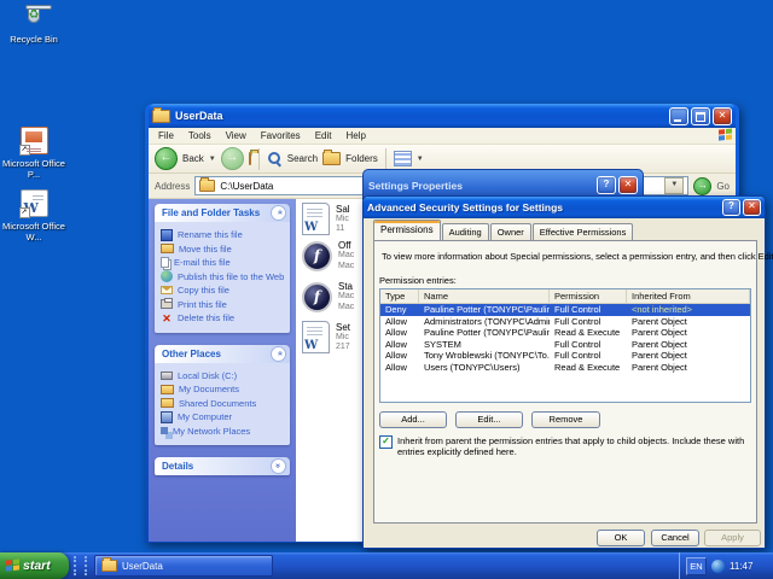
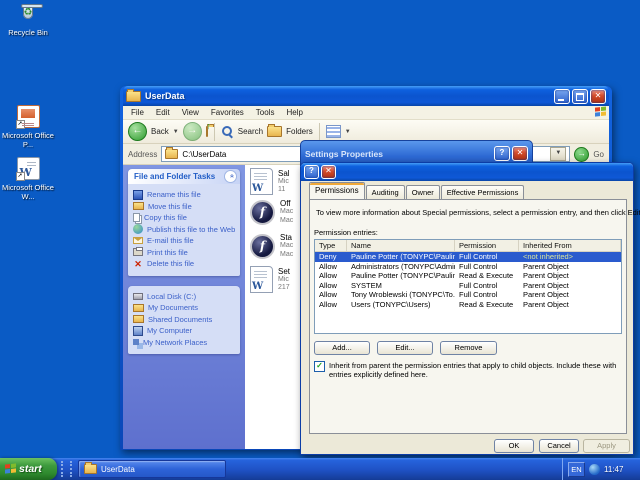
  Recycle Bin
  Microsoft Office P...
  Microsoft Office W...
  UserData
  File
- Tools
+ Edit
  View
  Favorites
- Edit
+ Tools
  Help
  Back
  Search
  Folders
  Address
  C:\UserData
  Go
  File and Folder Tasks
  Rename this file
  Move this file
- E-mail this file
+ Copy this file
  Publish this file to the Web
- Copy this file
+ E-mail this file
  Print this file
  Delete this file
- Other Places
  Local Disk (C:)
  My Documents
  Shared Documents
  My Computer
  My Network Places
- Details
  Sal
  Off
  Sta
  Set
  Settings Properties
- Advanced Security Settings for Settings
  Permissions
  Auditing
  Owner
  Effective Permissions
  To view more information about Special permissions, select a permission entry, and then click Edi
  Permission entries:
  Type
  Name
  Permission
  Inherited From
  Deny
  Pauline Potter (TONYPC\Paulin
  Full Control
  <not inherited>
  Allow
  Administrators (TONYPC\Admi
  Full Control
  Parent Object
  Allow
  Pauline Potter (TONYPC\Paulin
  Read & Execute
  Parent Object
  Allow
  SYSTEM
  Full Control
  Parent Object
  Allow
  Tony Wroblewski (TONYPC\To.
  Full Control
  Parent Object
  Allow
  Users (TONYPC\Users)
  Read & Execute
  Parent Object
  Add...
  Edit...
  Remove
  Inherit from parent the permission entries that apply to child objects. Include these with entries explicitly defined here.
  OK
  Cancel
  Apply
  start
  UserData
  EN
  11:47
